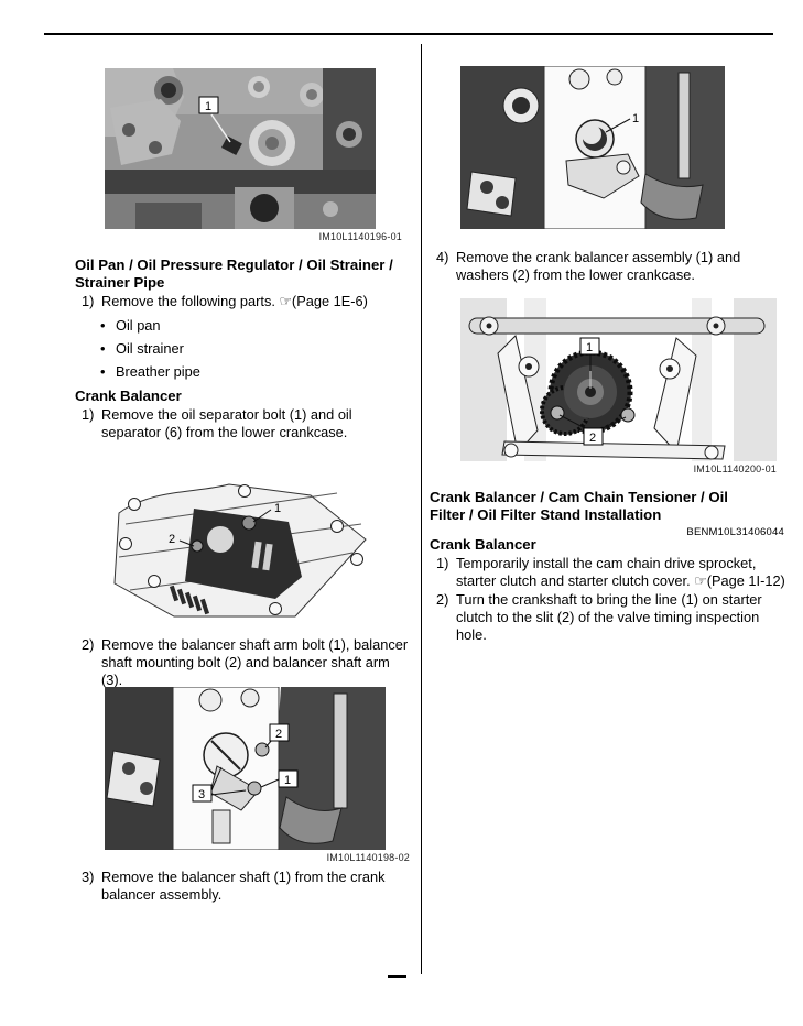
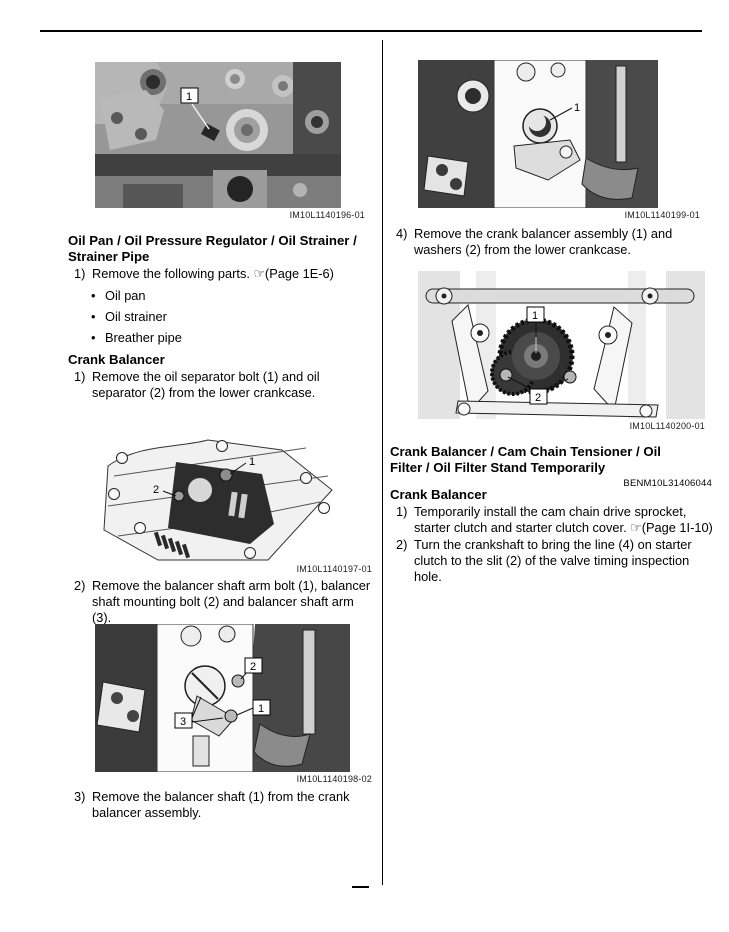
  1
  IM10L1140196-01
  Oil Pan / Oil Pressure Regulator / Oil Strainer / Strainer Pipe
  1)
  Remove the following parts. ☞(Page 1E-6)
  •
  Oil pan
  •
  Oil strainer
  •
  Breather pipe
  Crank Balancer
  1)
- Remove the oil separator bolt (1) and oil separator (6) from the lower crankcase.
+ Remove the oil separator bolt (1) and oil separator (2) from the lower crankcase.
  1
  2
+ IM10L1140197-01
  2)
  Remove the balancer shaft arm bolt (1), balancer shaft mounting bolt (2) and balancer shaft arm (3).
  2
  1
  3
  IM10L1140198-02
  3)
  Remove the balancer shaft (1) from the crank balancer assembly.
  1
+ IM10L1140199-01
  4)
  Remove the crank balancer assembly (1) and washers (2) from the lower crankcase.
  1
  2
  IM10L1140200-01
- Crank Balancer / Cam Chain Tensioner / Oil Filter / Oil Filter Stand Installation
+ Crank Balancer / Cam Chain Tensioner / Oil Filter / Oil Filter Stand Temporarily
  BENM10L31406044
  Crank Balancer
  1)
- Temporarily install the cam chain drive sprocket, starter clutch and starter clutch cover. ☞(Page 1I-12)
+ Temporarily install the cam chain drive sprocket, starter clutch and starter clutch cover. ☞(Page 1I-10)
  2)
- Turn the crankshaft to bring the line (1) on starter clutch to the slit (2) of the valve timing inspection hole.
+ Turn the crankshaft to bring the line (4) on starter clutch to the slit (2) of the valve timing inspection hole.
